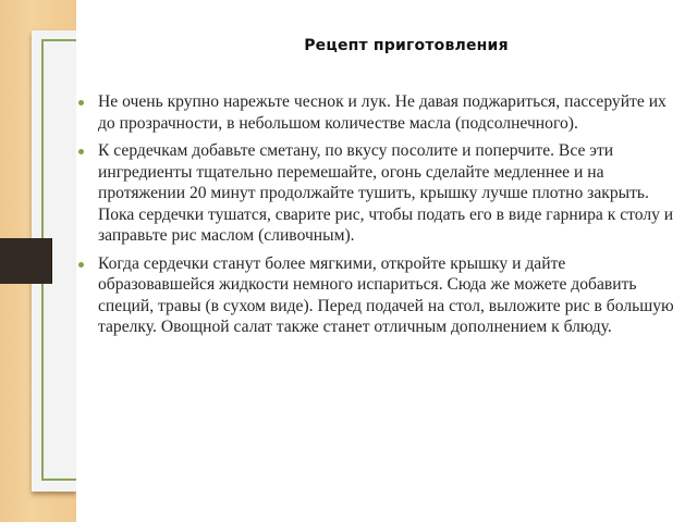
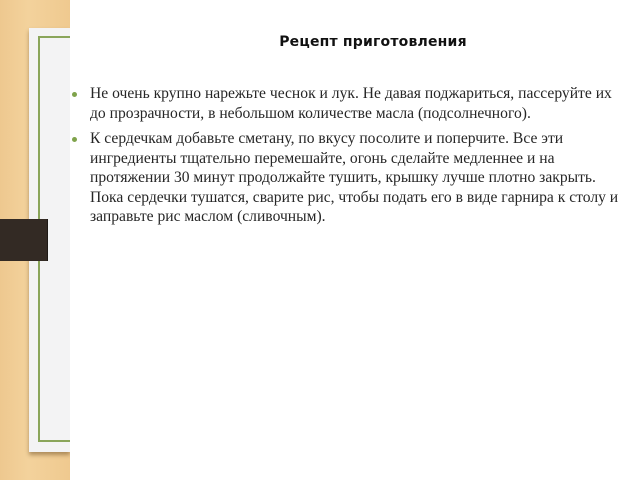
  Рецепт приготовления
  Не очень крупно нарежьте чеснок и лук. Не давая поджариться, пассеруйте их до прозрачности, в небольшом количестве масла (подсолнечного).
- К сердечкам добавьте сметану, по вкусу посолите и поперчите. Все эти ингредиенты тщательно перемешайте, огонь сделайте медленнее и на протяжении 20 минут продолжайте тушить, крышку лучше плотно закрыть. Пока сердечки тушатся, сварите рис, чтобы подать его в виде гарнира к столу и заправьте рис маслом (сливочным).
+ К сердечкам добавьте сметану, по вкусу посолите и поперчите. Все эти ингредиенты тщательно перемешайте, огонь сделайте медленнее и на протяжении 30 минут продолжайте тушить, крышку лучше плотно закрыть. Пока сердечки тушатся, сварите рис, чтобы подать его в виде гарнира к столу и заправьте рис маслом (сливочным).
- Когда сердечки станут более мягкими, откройте крышку и дайте образовавшейся жидкости немного испариться. Сюда же можете добавить специй, травы (в сухом виде). Перед подачей на стол, выложите рис в большую тарелку. Овощной салат также станет отличным дополнением к блюду.
